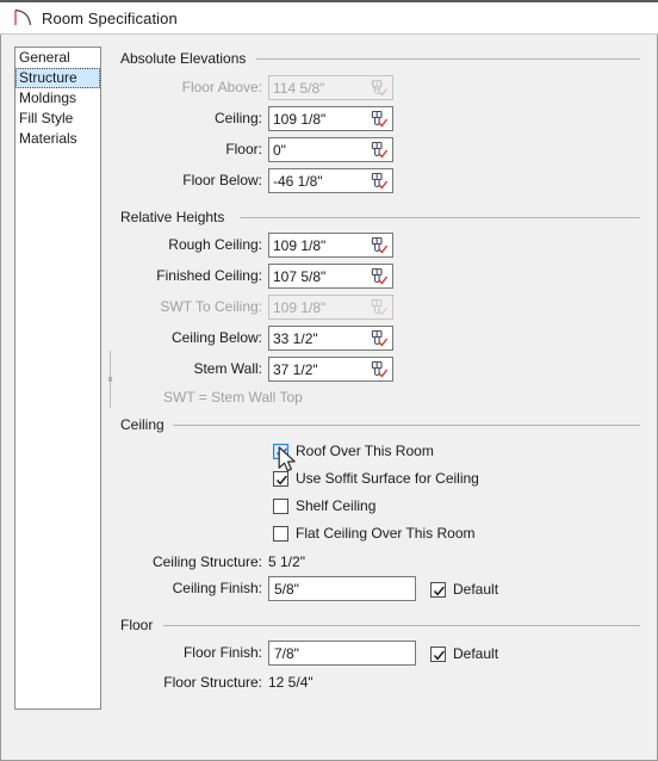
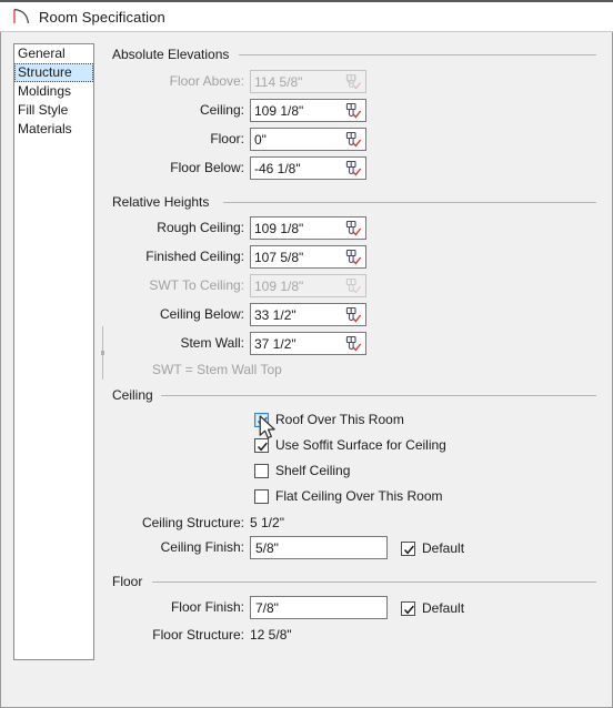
  Room Specification
  General
  Structure
  Moldings
  Fill Style
  Materials
  Absolute Elevations
  Floor Above:
  114 5/8"
  Ceiling:
  109 1/8"
  Floor:
  0"
  Floor Below:
  -46 1/8"
  Relative Heights
  Rough Ceiling:
  109 1/8"
  Finished Ceiling:
  107 5/8"
  SWT To Ceiling:
  109 1/8"
  Ceiling Below:
  33 1/2"
  Stem Wall:
  37 1/2"
  SWT = Stem Wall Top
  Ceiling
  Roof Over This Room
  Use Soffit Surface for Ceiling
  Shelf Ceiling
  Flat Ceiling Over This Room
  Ceiling Structure:
  5 1/2"
  Ceiling Finish:
  5/8"
  Default
  Floor
  Floor Finish:
  7/8"
  Default
  Floor Structure:
- 12 5/4"
+ 12 5/8"
